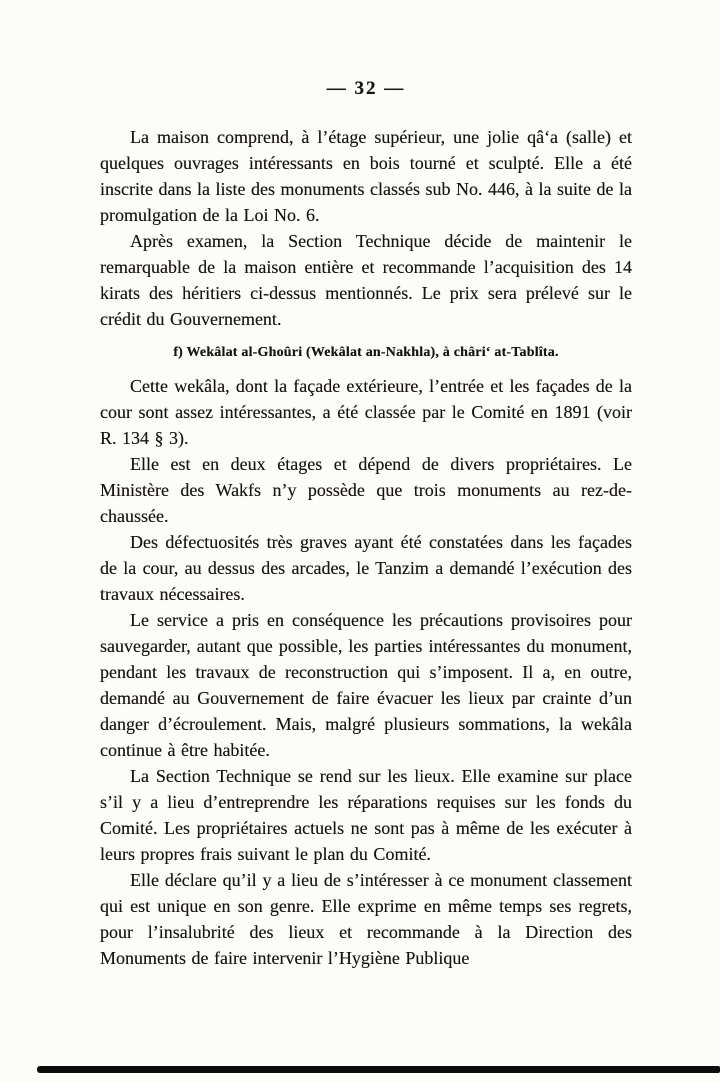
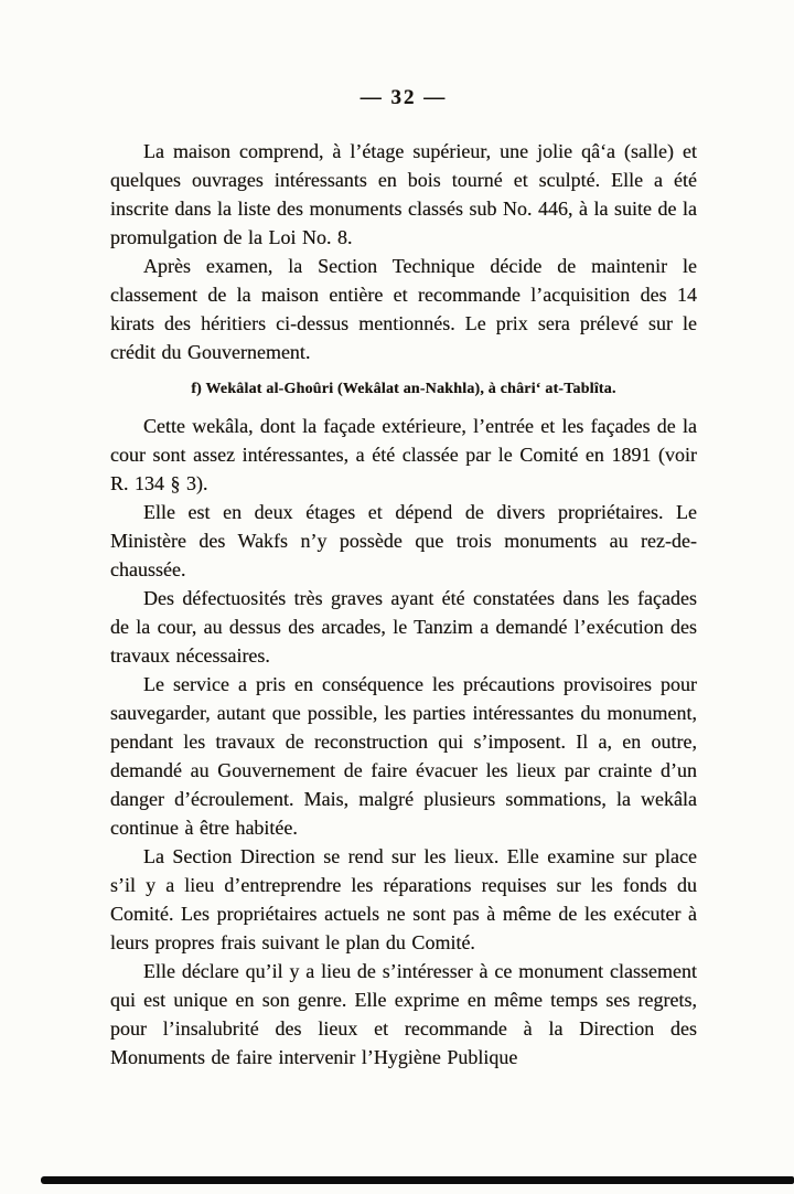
  — 32 —
- La maison comprend, à l’étage supérieur, une jolie qâ‘a (salle) et quelques ouvrages intéressants en bois tourné et sculpté. Elle a été inscrite dans la liste des monuments classés sub No. 446, à la suite de la promulgation de la Loi No. 6.
+ La maison comprend, à l’étage supérieur, une jolie qâ‘a (salle) et quelques ouvrages intéressants en bois tourné et sculpté. Elle a été inscrite dans la liste des monuments classés sub No. 446, à la suite de la promulgation de la Loi No. 8.
- Après examen, la Section Technique décide de maintenir le remarquable de la maison entière et recommande l’acquisition des 14 kirats des héritiers ci-dessus mentionnés. Le prix sera prélevé sur le crédit du Gouvernement.
+ Après examen, la Section Technique décide de maintenir le classement de la maison entière et recommande l’acquisition des 14 kirats des héritiers ci-dessus mentionnés. Le prix sera prélevé sur le crédit du Gouvernement.
  f) Wekâlat al-Ghoûri (Wekâlat an-Nakhla), à châri‘ at-Tablîta.
  Cette wekâla, dont la façade extérieure, l’entrée et les façades de la cour sont assez intéressantes, a été classée par le Comité en 1891 (voir R. 134 § 3).
  Elle est en deux étages et dépend de divers propriétaires. Le Ministère des Wakfs n’y possède que trois monuments au rez-de-chaussée.
  Des défectuosités très graves ayant été constatées dans les façades de la cour, au dessus des arcades, le Tanzim a demandé l’exécution des travaux nécessaires.
  Le service a pris en conséquence les précautions provisoires pour sauvegarder, autant que possible, les parties intéressantes du monument, pendant les travaux de reconstruction qui s’imposent. Il a, en outre, demandé au Gouvernement de faire évacuer les lieux par crainte d’un danger d’écroulement. Mais, malgré plusieurs sommations, la wekâla continue à être habitée.
- La Section Technique se rend sur les lieux. Elle examine sur place s’il y a lieu d’entreprendre les réparations requises sur les fonds du Comité. Les propriétaires actuels ne sont pas à même de les exécuter à leurs propres frais suivant le plan du Comité.
+ La Section Direction se rend sur les lieux. Elle examine sur place s’il y a lieu d’entreprendre les réparations requises sur les fonds du Comité. Les propriétaires actuels ne sont pas à même de les exécuter à leurs propres frais suivant le plan du Comité.
  Elle déclare qu’il y a lieu de s’intéresser à ce monument classement qui est unique en son genre. Elle exprime en même temps ses regrets, pour l’insalubrité des lieux et recommande à la Direction des Monuments de faire intervenir l’Hygiène Publique
